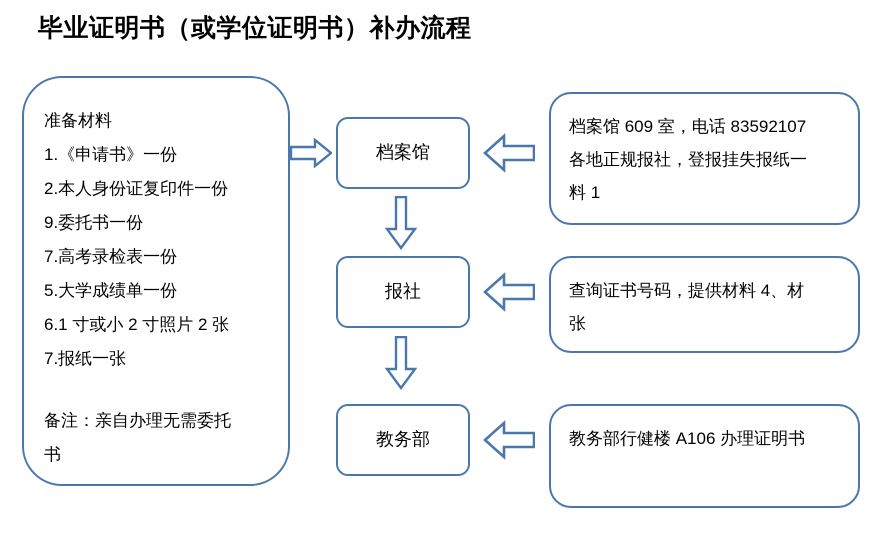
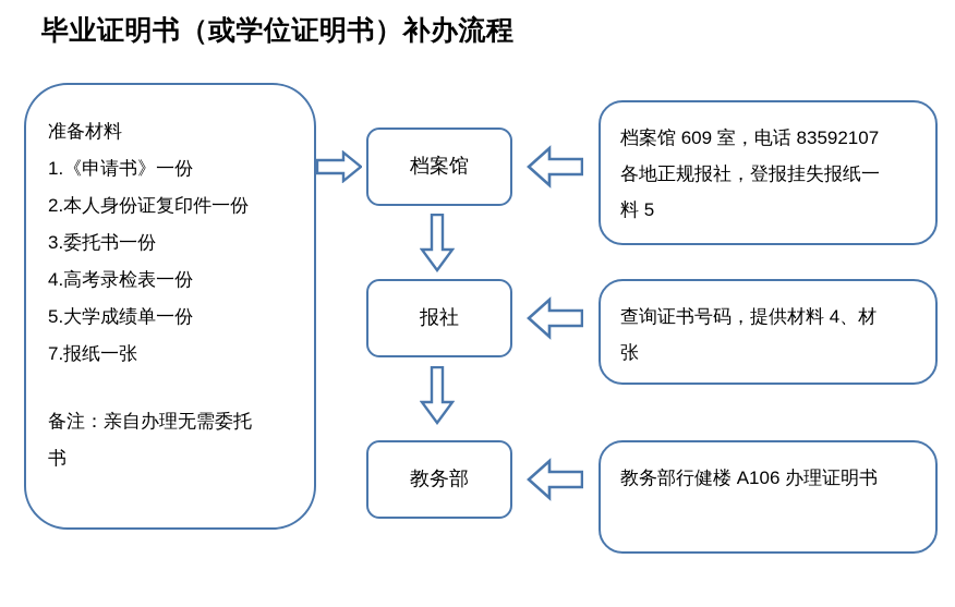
  毕业证明书（或学位证明书）补办流程
  准备材料
  1.《申请书》一份
  2.本人身份证复印件一份
- 9.委托书一份
+ 3.委托书一份
- 7.高考录检表一份
+ 4.高考录检表一份
  5.大学成绩单一份
- 6.1 寸或小 2 寸照片 2 张
  7.报纸一张
  备注：亲自办理无需委托
  书
  档案馆
  报社
  教务部
  档案馆 609 室，电话 83592107
  各地正规报社，登报挂失报纸一
- 料 1
+ 料 5
  查询证书号码，提供材料 4、材
  张
  教务部行健楼 A106 办理证明书
